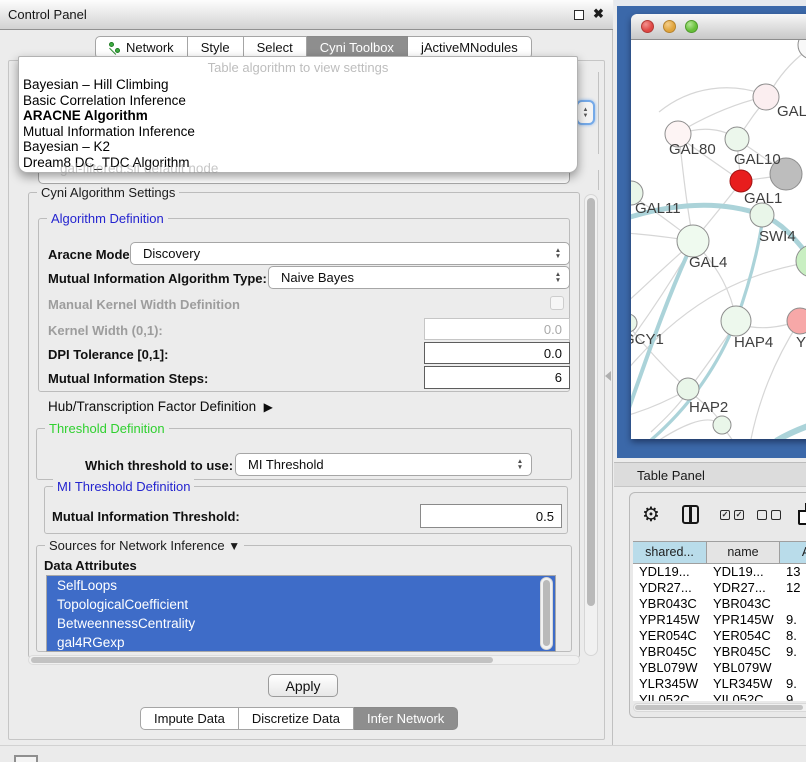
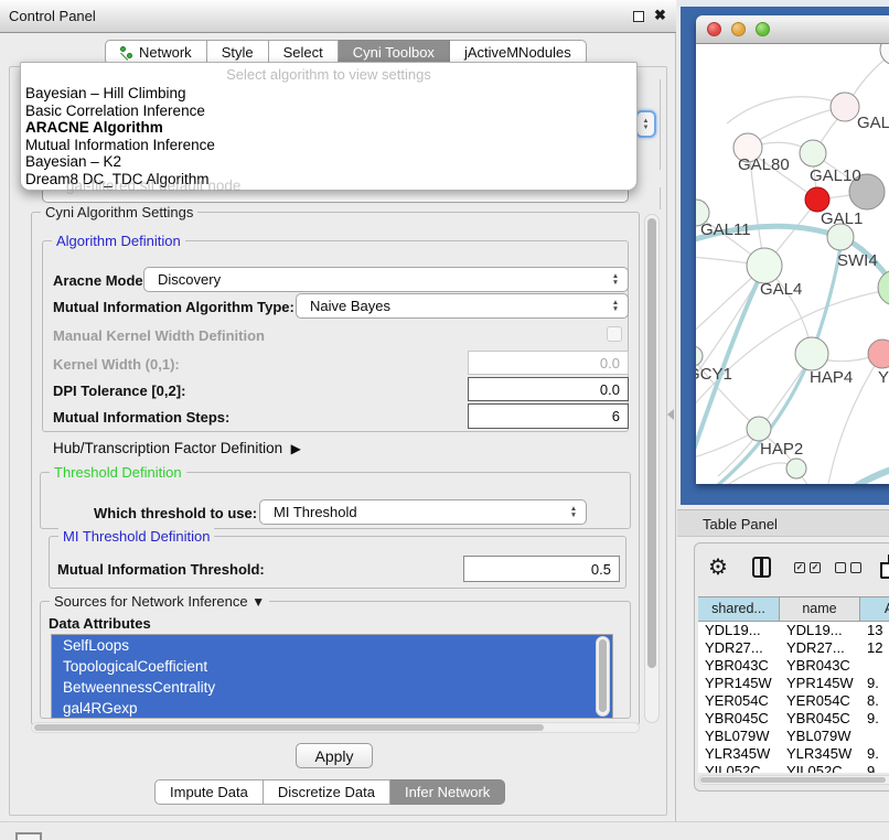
  Control Panel
  ✖
  Network
  Style
  Select
  Cyni Toolbox
  jActiveMNodules
  gal-filtered.sif default node
- Table algorithm to view settings
+ Select algorithm to view settings
  Bayesian – Hill Climbing
  Basic Correlation Inference
  ARACNE Algorithm
  Mutual Information Inference
  Bayesian – K2
  Dream8 DC_TDC Algorithm
  Cyni Algorithm Settings
  Algorithm Definition
  Aracne Mode
  Discovery
  Mutual Information Algorithm Type:
  Naive Bayes
  Manual Kernel Width Definition
  Kernel Width (0,1):
  0.0
- DPI Tolerance [0,1]:
+ DPI Tolerance [0,2]:
  0.0
  Mutual Information Steps:
  6
  Hub/Transcription Factor Definition ▶
  Threshold Definition
  Which threshold to use:
  MI Threshold
  MI Threshold Definition
  Mutual Information Threshold:
  0.5
  Sources for Network Inference ▼
  Data Attributes
  SelfLoops
  TopologicalCoefficient
  BetweennessCentrality
  gal4RGexp
  Apply
  Impute Data
  Discretize Data
  Infer Network
  GAL
  GAL80
  GAL10
  GAL1
  GAL11
  SWI4
  GAL4
  CY1
  HAP4
  Y
  HAP2
  Table Panel
  ⚙
  ✓
  ✓
  shared...
  name
  YDL19...
  YDL19...
  13
  YDR27...
  YDR27...
  12
  YBR043C
  YBR043C
  YPR145W
  YPR145W
  9.
  YER054C
  YER054C
  8.
  YBR045C
  YBR045C
  9.
  YBL079W
  YBL079W
  YLR345W
  YLR345W
  9.
  YIL052C
  YIL052C
  9.
